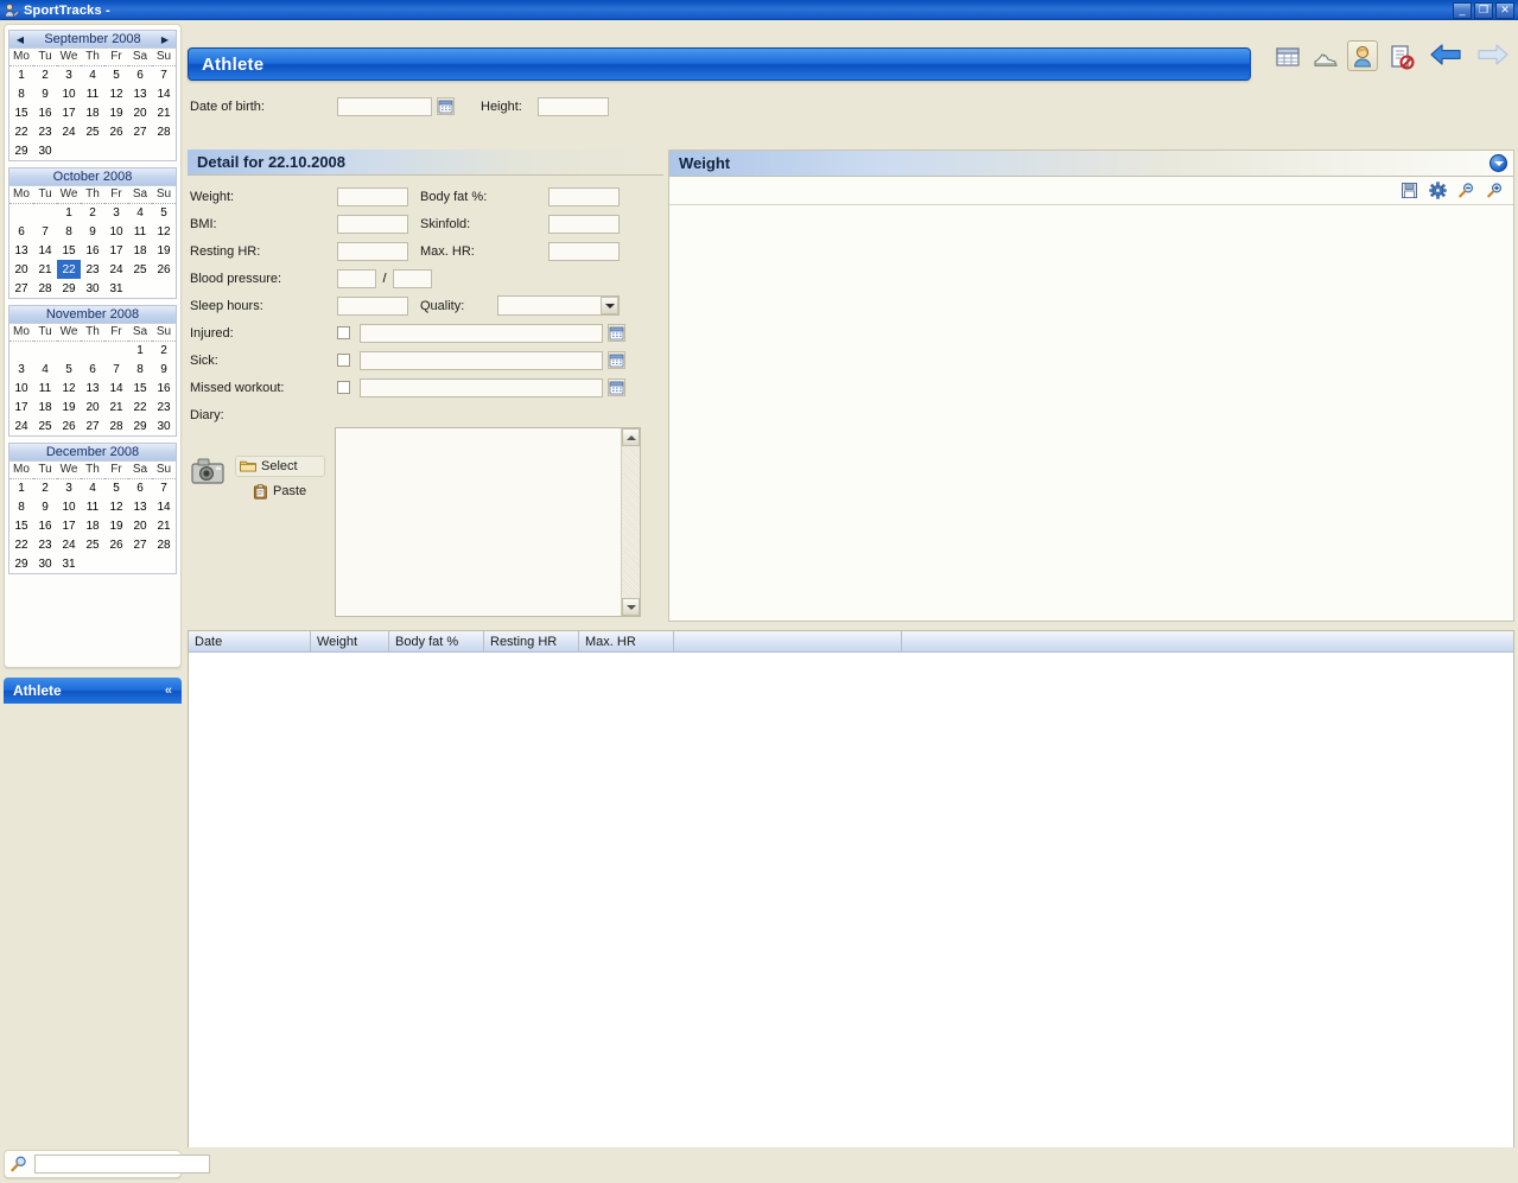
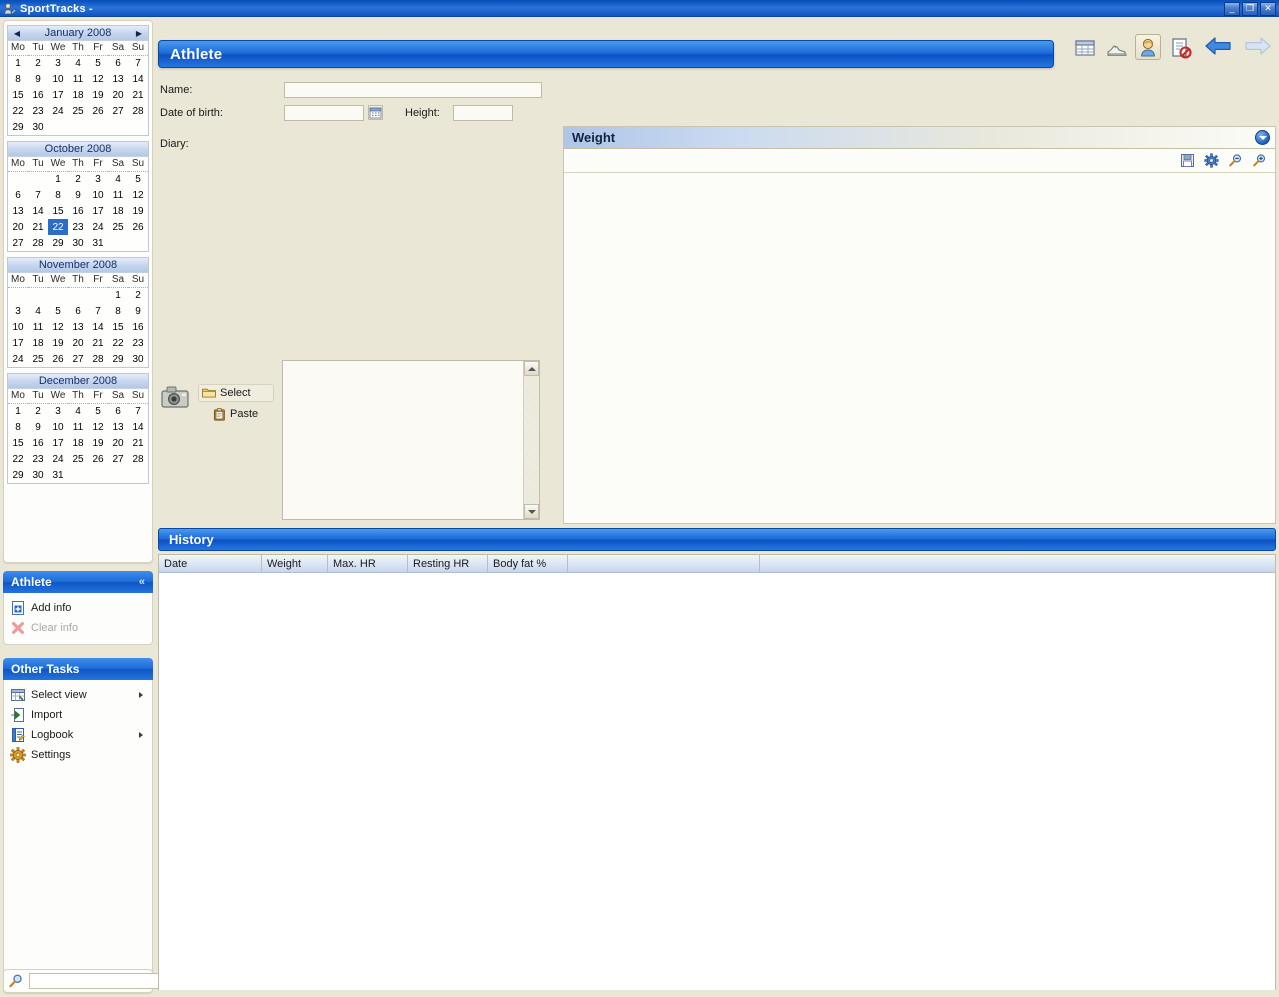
  SportTracks -
  _
  ❐
  ✕
  ◀
  ▶
- September 2008
+ January 2008
  Mo	Tu	We	Th	Fr	Sa	Su
  1	2	3	4	5	6	7
  8	9	10	11	12	13	14
  15	16	17	18	19	20	21
  22	23	24	25	26	27	28
  29	30
  October 2008
  Mo	Tu	We	Th	Fr	Sa	Su
  		1	2	3	4	5
  6	7	8	9	10	11	12
  13	14	15	16	17	18	19
  20	21	22	23	24	25	26
  27	28	29	30	31
  November 2008
  Mo	Tu	We	Th	Fr	Sa	Su
  					1	2
  3	4	5	6	7	8	9
  10	11	12	13	14	15	16
  17	18	19	20	21	22	23
  24	25	26	27	28	29	30
  December 2008
  Mo	Tu	We	Th	Fr	Sa	Su
  1	2	3	4	5	6	7
  8	9	10	11	12	13	14
  15	16	17	18	19	20	21
  22	23	24	25	26	27	28
  29	30	31
  Athlete
  «
+ Add info
+ Clear info
+ Other Tasks
+ Select view
+ Import
+ Logbook
+ Settings
  Athlete
+ Name:
  Date of birth:
  Height:
- Detail for 22.10.2008
- Weight:
- Body fat %:
- BMI:
- Skinfold:
- Resting HR:
- Max. HR:
- Blood pressure:
- /
- Sleep hours:
- Quality:
- Injured:
- Sick:
- Missed workout:
  Diary:
  Select
  Paste
  Weight
+ History
  Date
  Weight
- Body fat %
+ Max. HR
  Resting HR
- Max. HR
+ Body fat %
